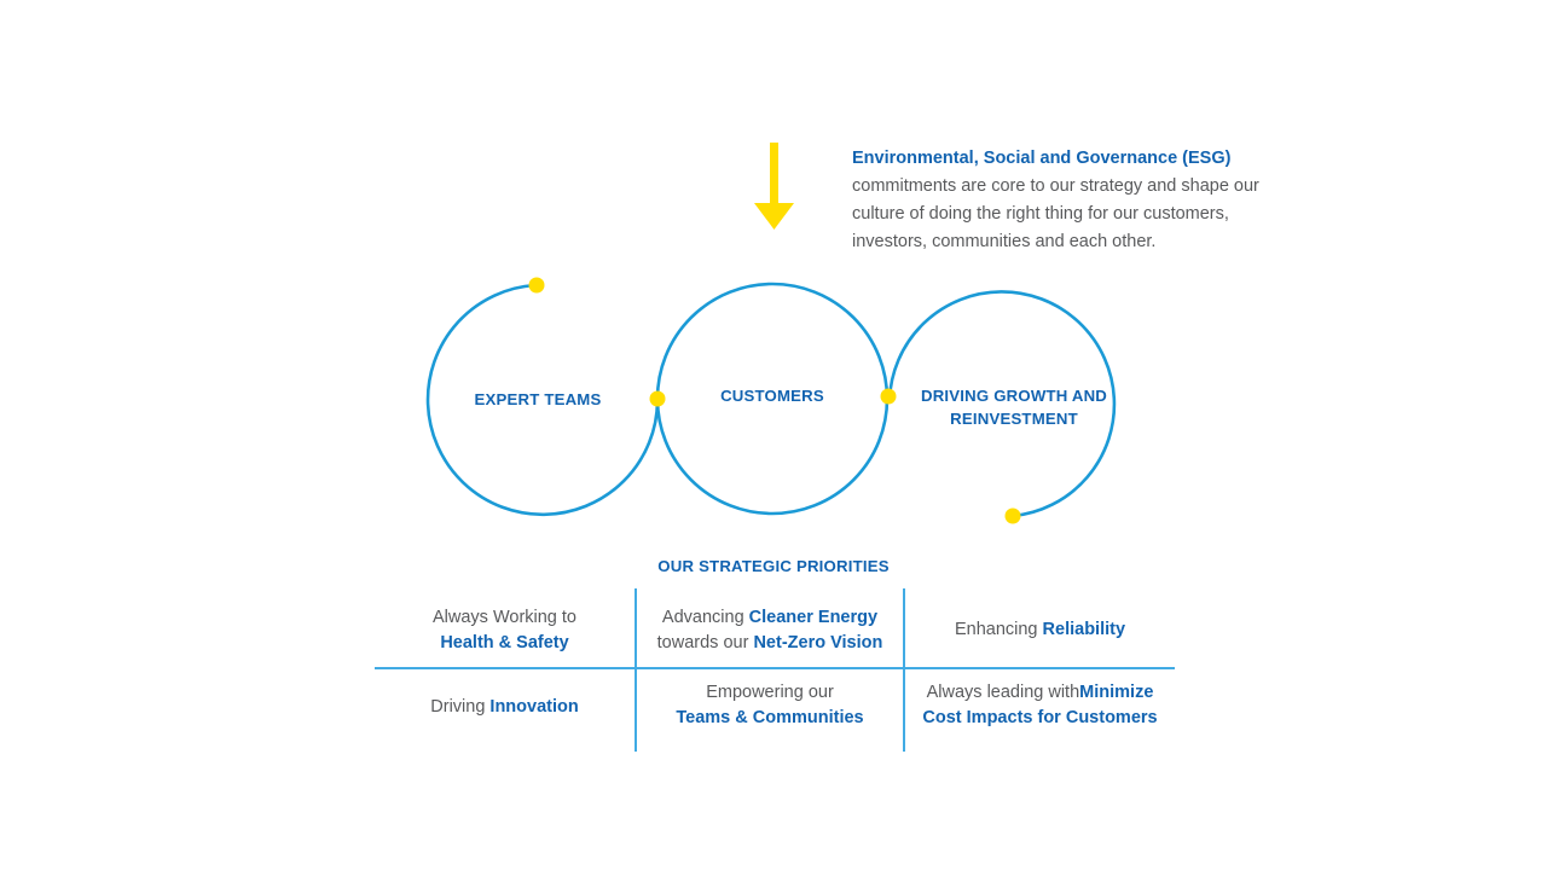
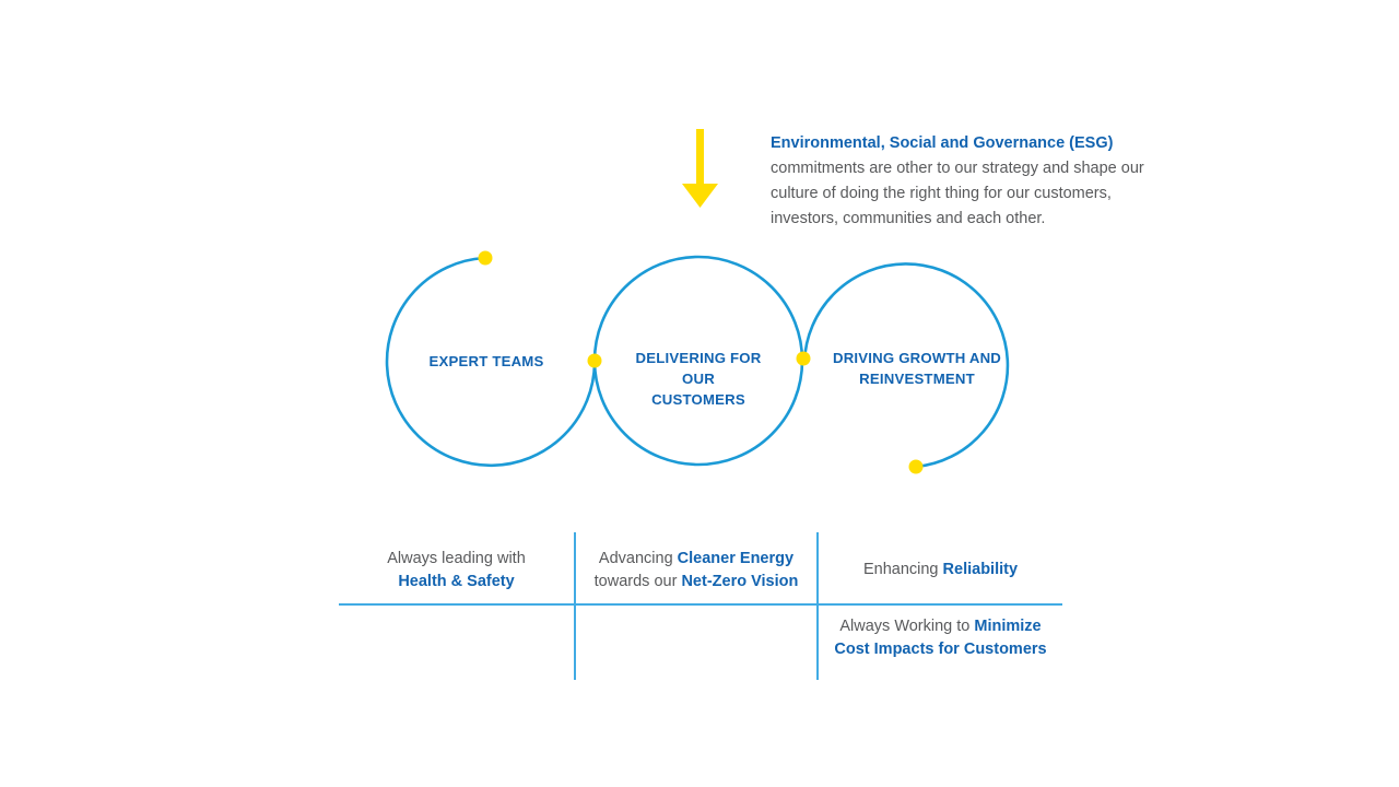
- Environmental, Social and Governance (ESG) commitments are core to our strategy and shape our culture of doing the right thing for our customers, investors, communities and each other.
+ Environmental, Social and Governance (ESG) commitments are other to our strategy and shape our culture of doing the right thing for our customers, investors, communities and each other.
  EXPERT TEAMS
+ DELIVERING FOR OUR
  CUSTOMERS
  DRIVING GROWTH AND
  REINVESTMENT
- OUR STRATEGIC PRIORITIES
- Always Working to
+ Always leading with
  Health & Safety
  Advancing Cleaner Energy
  towards our Net-Zero Vision
  Enhancing Reliability
- Driving Innovation
- Empowering our
- Teams & Communities
- Always leading withMinimize
+ Always Working to Minimize
  Cost Impacts for Customers
